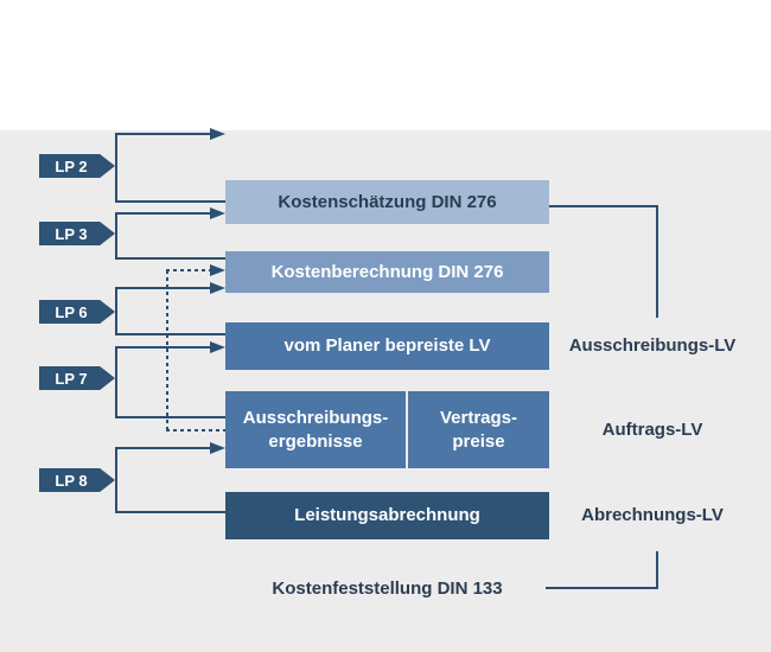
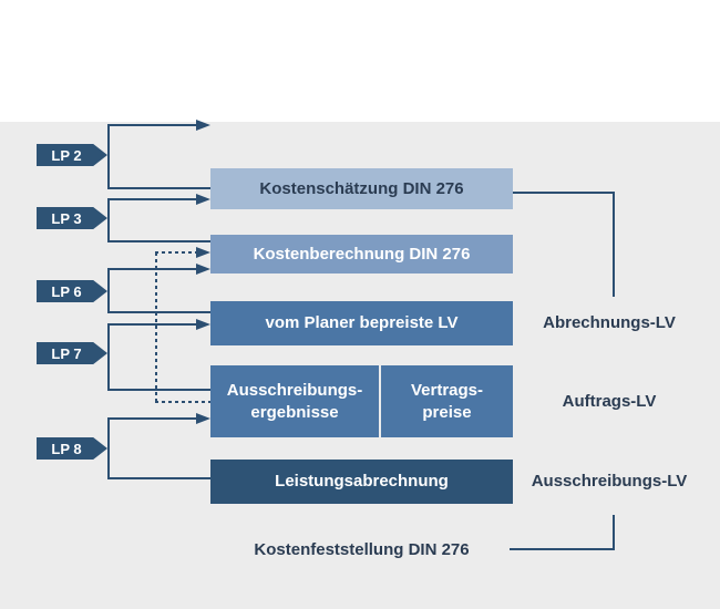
  Kostenschätzung DIN 276
  Kostenberechnung DIN 276
  vom Planer bepreiste LV
  Ausschreibungs-
  ergebnisse
  Vertrags-
  preise
  Leistungsabrechnung
  LP 2
  LP 3
  LP 6
  LP 7
  LP 8
- Ausschreibungs-LV
+ Abrechnungs-LV
  Auftrags-LV
- Abrechnungs-LV
+ Ausschreibungs-LV
- Kostenfeststellung DIN 133
+ Kostenfeststellung DIN 276
